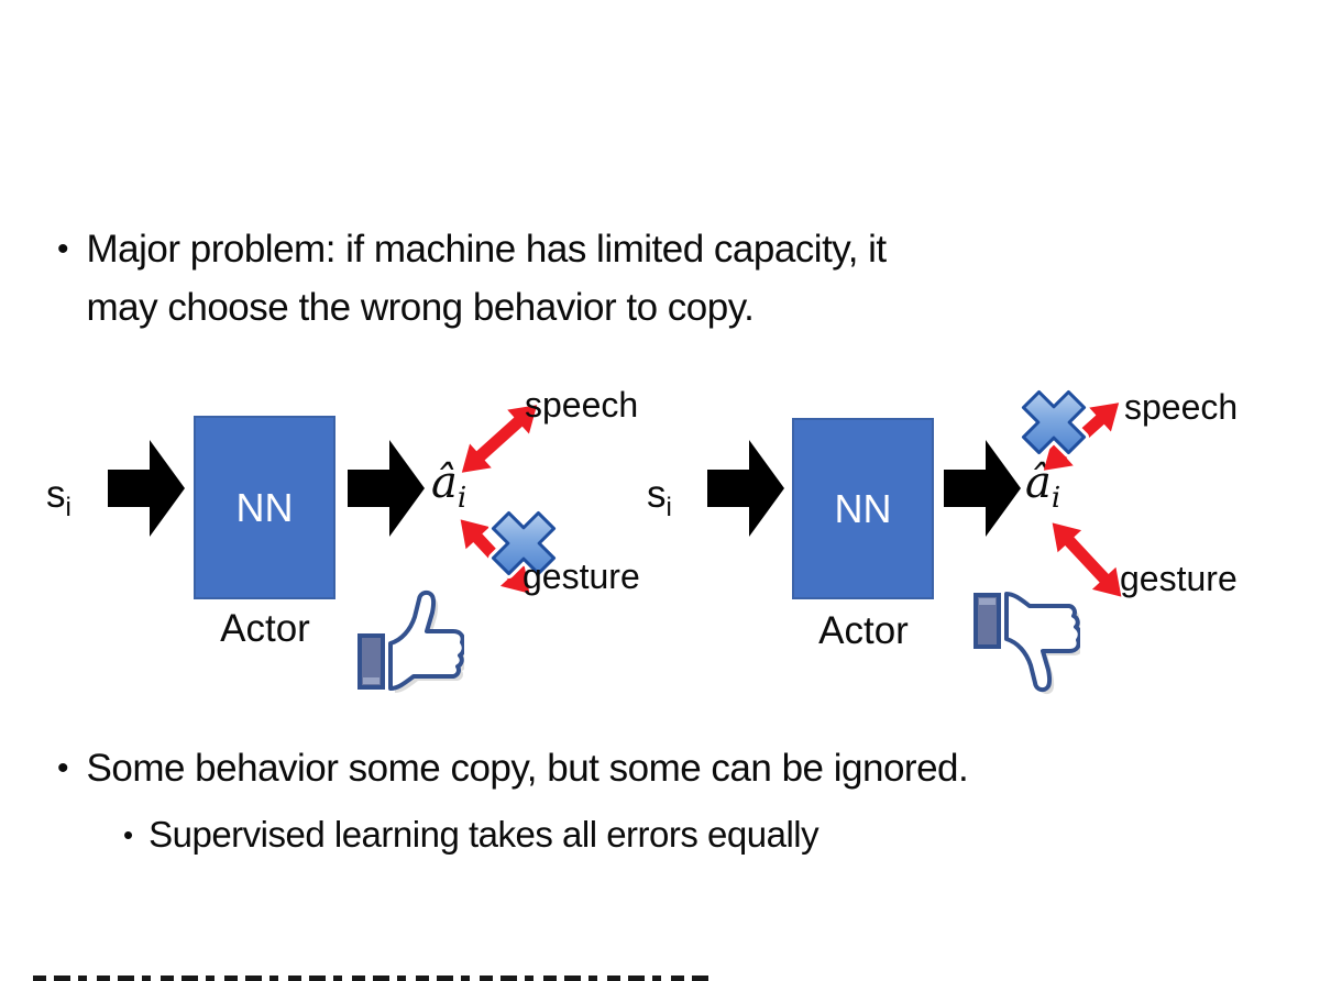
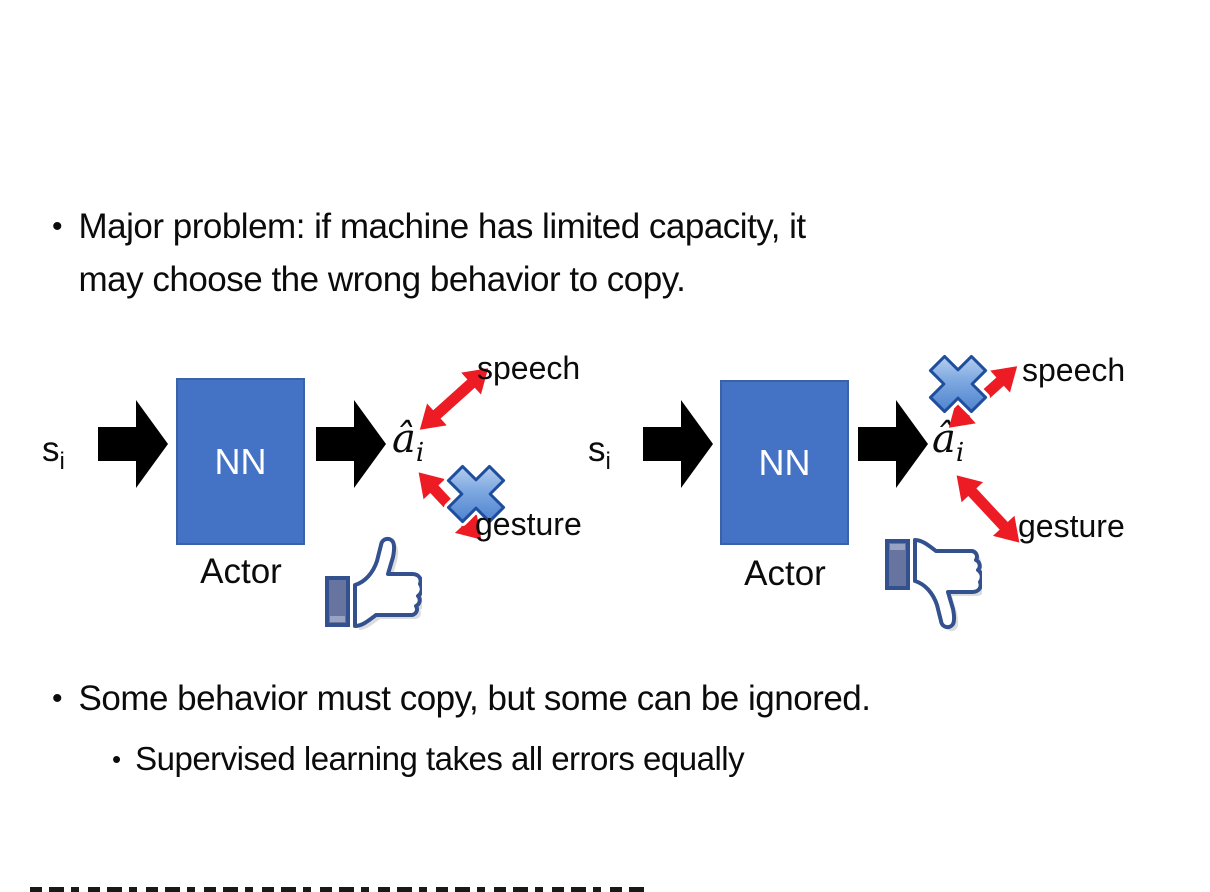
  •
  Major problem: if machine has limited capacity, it
  may choose the wrong behavior to copy.
  si
  NN
  Actor
  âi
  speech
  gesture
  si
  NN
  Actor
  âi
  speech
  gesture
  •
- Some behavior some copy, but some can be ignored.
+ Some behavior must copy, but some can be ignored.
  •
  Supervised learning takes all errors equally
